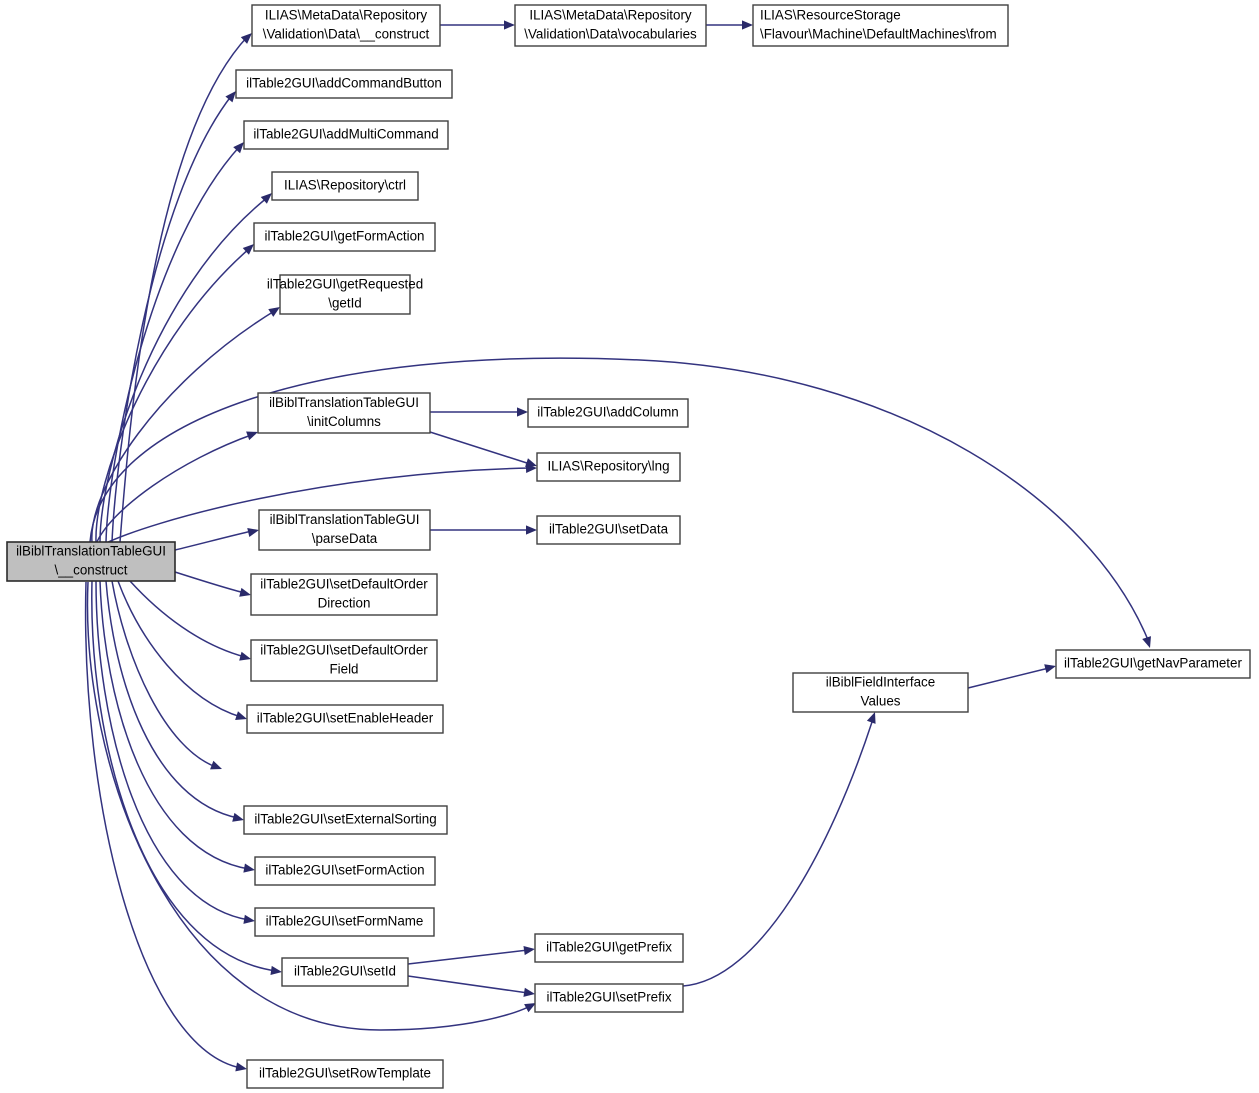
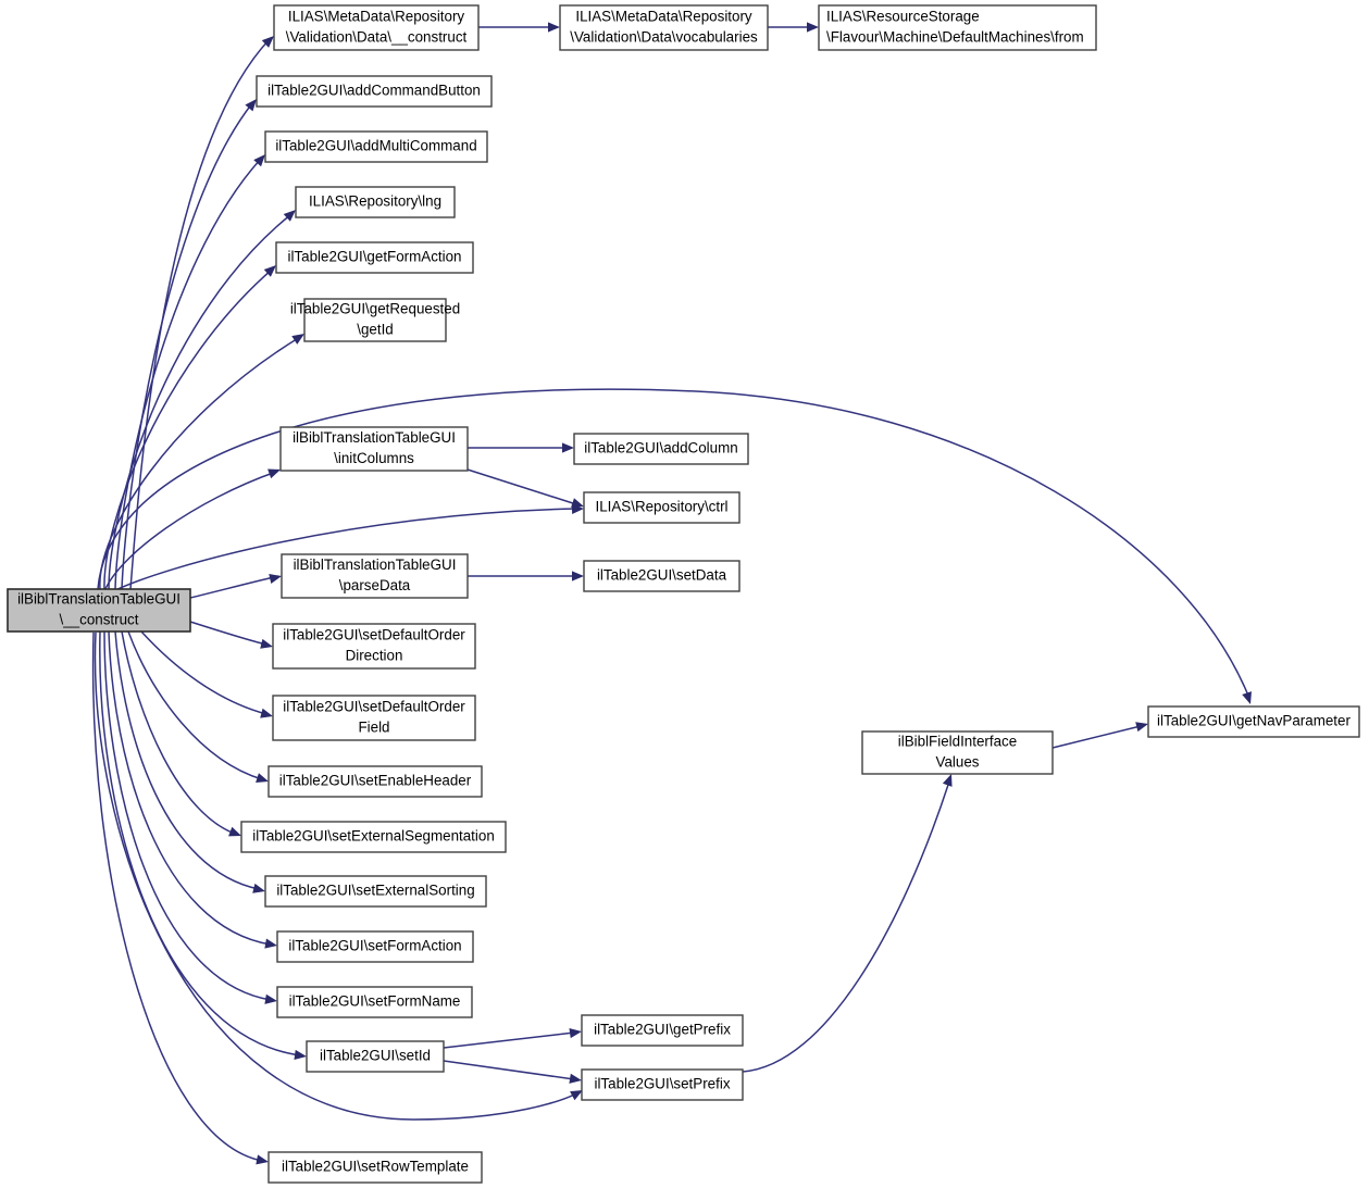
  ilBiblTranslationTableGUI
  \__construct
  ILIAS\MetaData\Repository
  \Validation\Data\__construct
  ILIAS\MetaData\Repository
  \Validation\Data\vocabularies
  ILIAS\ResourceStorage
  \Flavour\Machine\DefaultMachines\from
  ilTable2GUI\addCommandButton
  ilTable2GUI\addMultiCommand
- ILIAS\Repository\ctrl
+ ILIAS\Repository\lng
  ilTable2GUI\getFormAction
  ilTable2GUI\getRequested
  \getId
  ilBiblTranslationTableGUI
  \initColumns
  ilTable2GUI\addColumn
- ILIAS\Repository\lng
+ ILIAS\Repository\ctrl
  ilBiblTranslationTableGUI
  \parseData
  ilTable2GUI\setData
  ilTable2GUI\setDefaultOrder
  Direction
  ilTable2GUI\setDefaultOrder
  Field
  ilTable2GUI\setEnableHeader
+ ilTable2GUI\setExternalSegmentation
  ilTable2GUI\setExternalSorting
  ilTable2GUI\setFormAction
  ilTable2GUI\setFormName
  ilTable2GUI\setId
  ilTable2GUI\getPrefix
  ilTable2GUI\setPrefix
  ilTable2GUI\setRowTemplate
  ilBiblFieldInterface
  Values
  ilTable2GUI\getNavParameter
